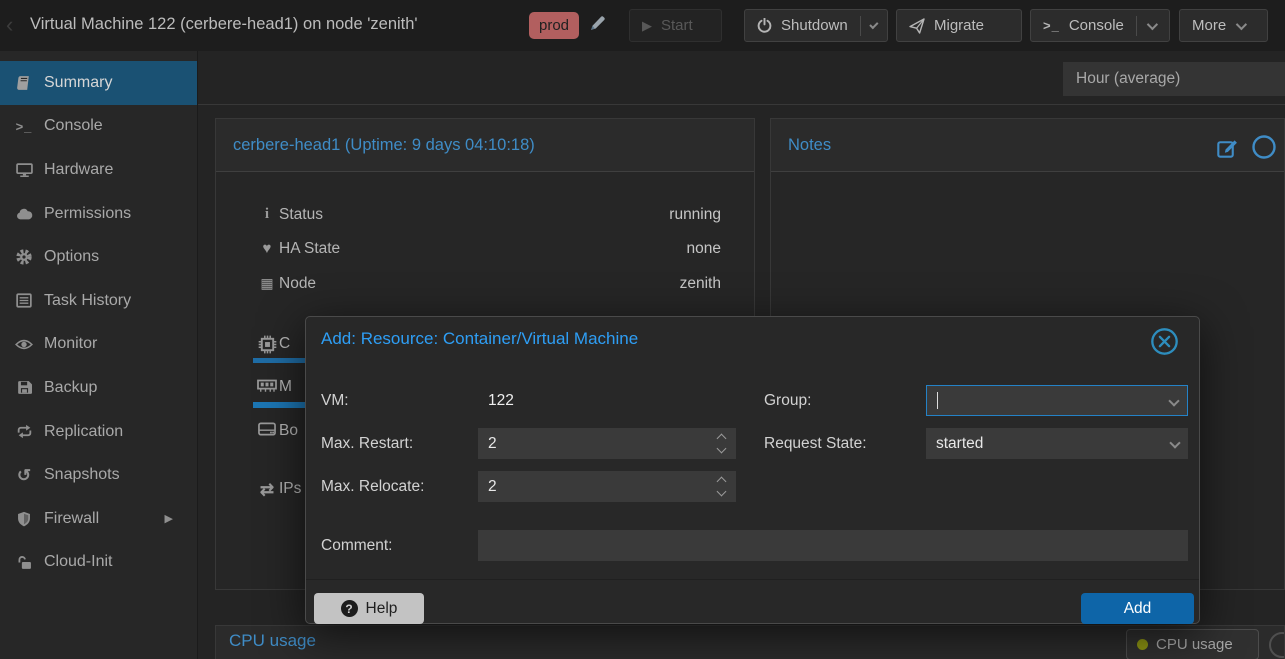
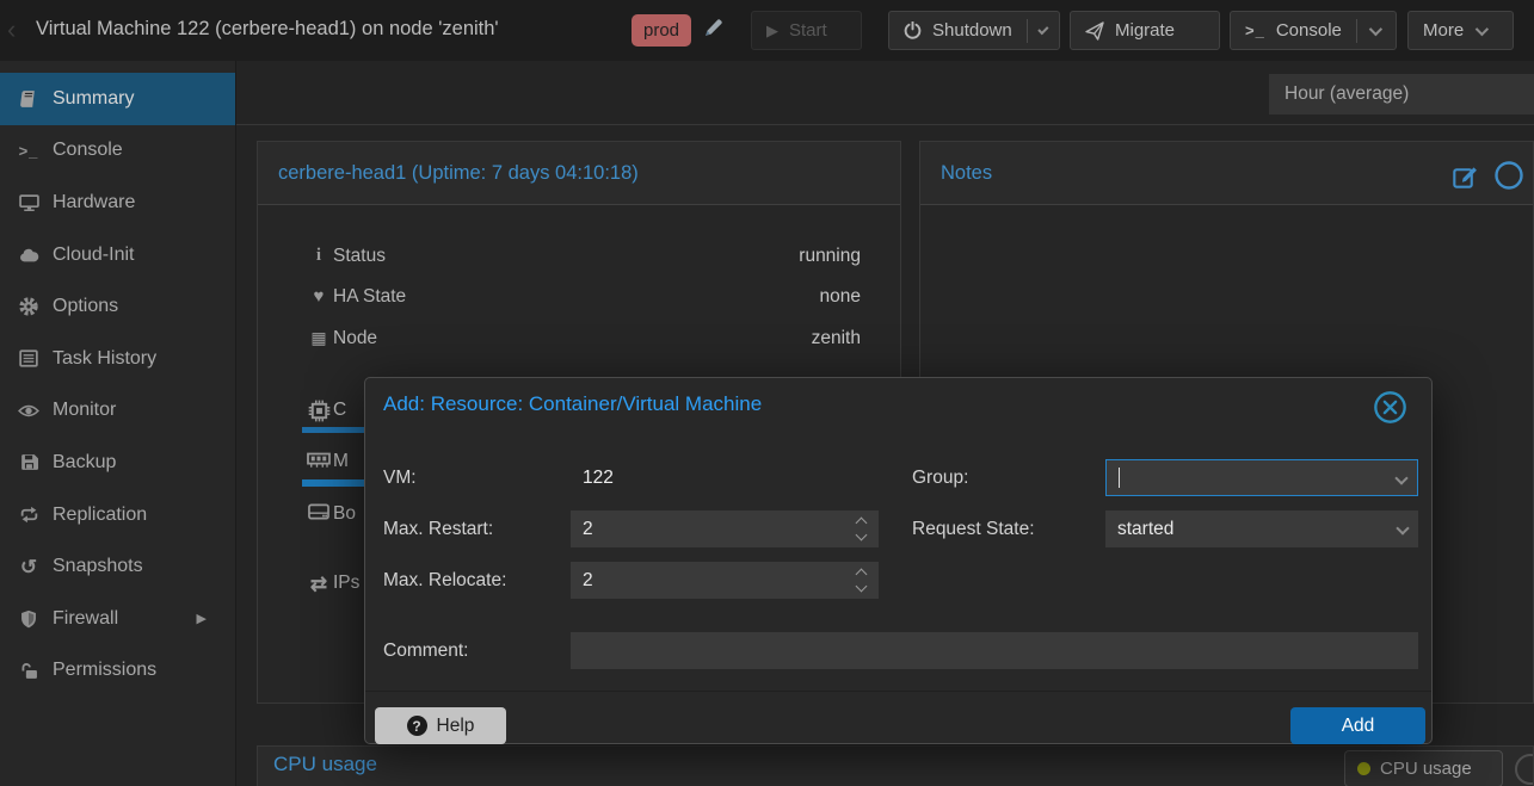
  ‹
  Virtual Machine 122 (cerbere-head1) on node 'zenith'
  prod
  ▶
  Start
  Shutdown
  Migrate
  >_
  Console
  More
  Summary
  >_
  Console
  Hardware
- Permissions
+ Cloud-Init
  Options
  Task History
  Monitor
  Backup
  Replication
  ↺
  Snapshots
  Firewall
  ▶
- Cloud-Init
+ Permissions
  Hour (average)
- cerbere-head1 (Uptime: 9 days 04:10:18)
+ cerbere-head1 (Uptime: 7 days 04:10:18)
  i
  Status
  running
  ♥
  HA State
  none
  ▦
  Node
  zenith
  C
  M
  Bo
  ⇄
  IPs
  Notes
  CPU usage
  CPU usage
  Add: Resource: Container/Virtual Machine
  VM:
  122
  Max. Restart:
  2
  Max. Relocate:
  2
  Group:
  Request State:
  started
  Comment:
  ?
  Help
  Add
